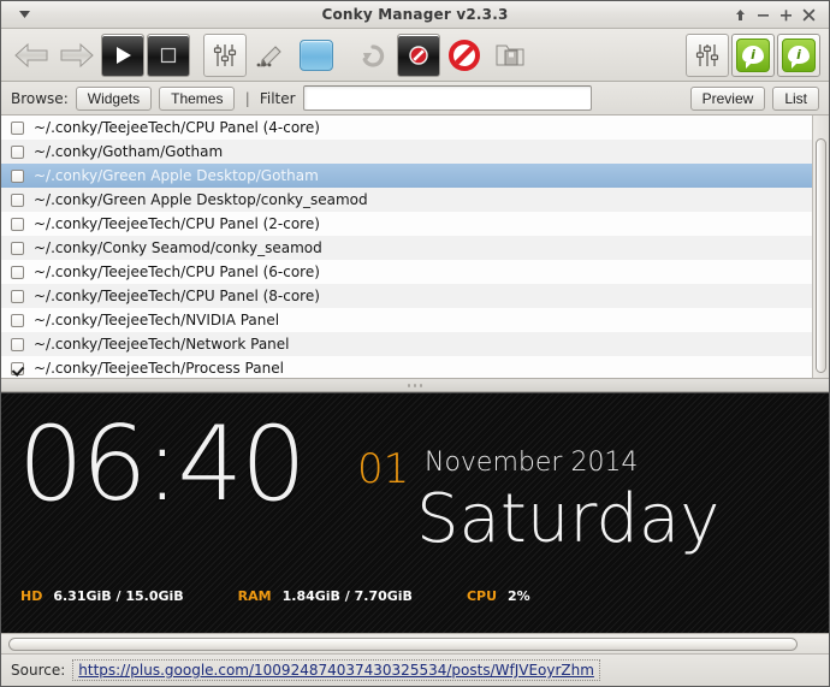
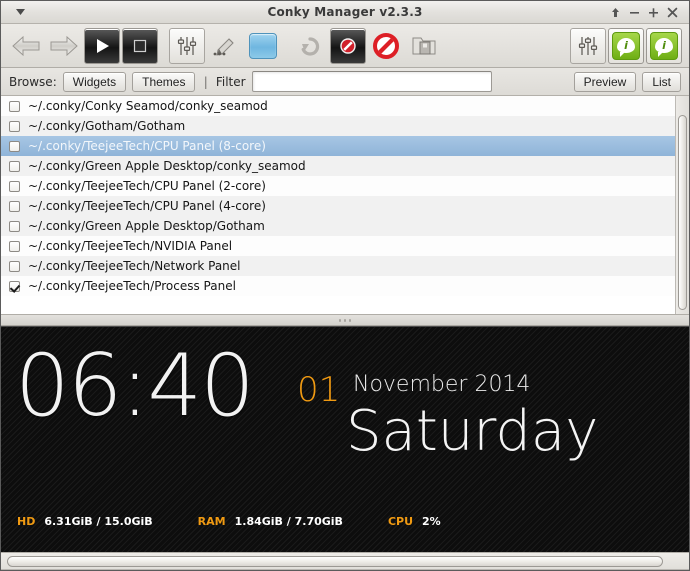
  Conky Manager v2.3.3
  i
  i
  Browse:
  Widgets
  Themes
  |
  Filter
  Preview
  List
- ~/.conky/TeejeeTech/CPU Panel (4-core)
+ ~/.conky/Conky Seamod/conky_seamod
  ~/.conky/Gotham/Gotham
- ~/.conky/Green Apple Desktop/Gotham
+ ~/.conky/TeejeeTech/CPU Panel (8-core)
  ~/.conky/Green Apple Desktop/conky_seamod
  ~/.conky/TeejeeTech/CPU Panel (2-core)
- ~/.conky/Conky Seamod/conky_seamod
+ ~/.conky/TeejeeTech/CPU Panel (4-core)
- ~/.conky/TeejeeTech/CPU Panel (6-core)
- ~/.conky/TeejeeTech/CPU Panel (8-core)
+ ~/.conky/Green Apple Desktop/Gotham
  ~/.conky/TeejeeTech/NVIDIA Panel
  ~/.conky/TeejeeTech/Network Panel
  ~/.conky/TeejeeTech/Process Panel
  06:40
  01
  November 2014
  Saturday
  HD
  6.31GiB / 15.0GiB
  RAM
  1.84GiB / 7.70GiB
  CPU
  2%
- Source:
- https://plus.google.com/100924874037430325534/posts/WfJVEoyrZhm
